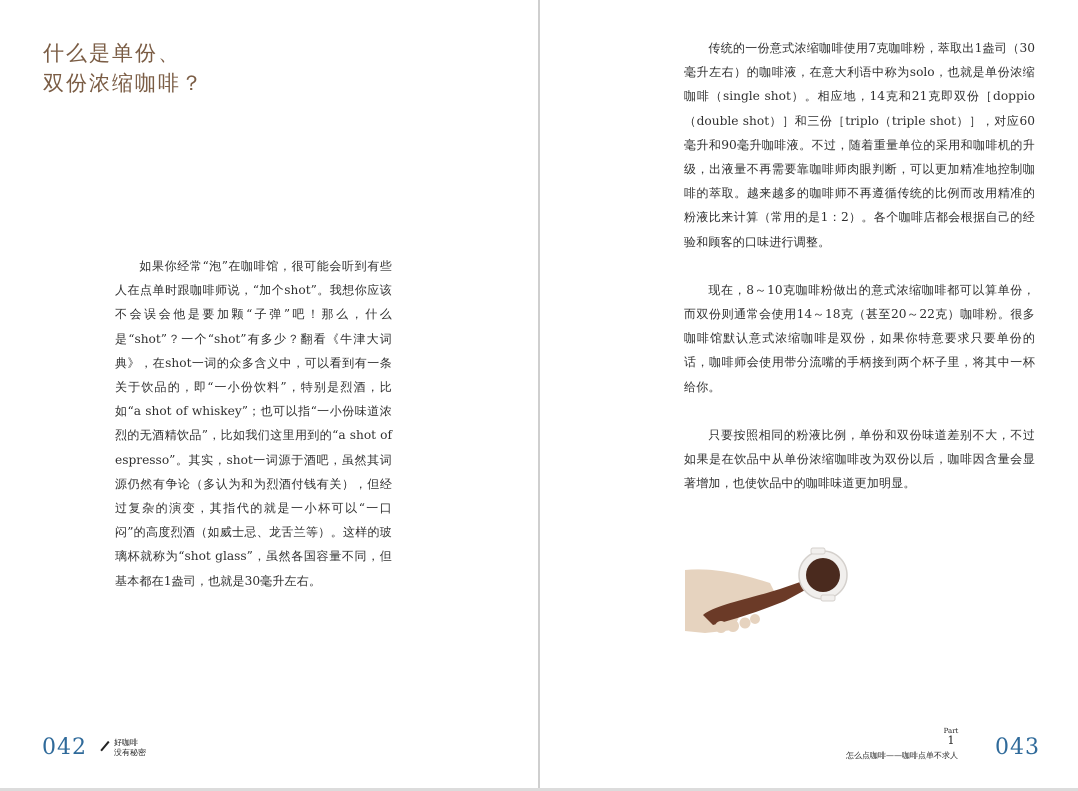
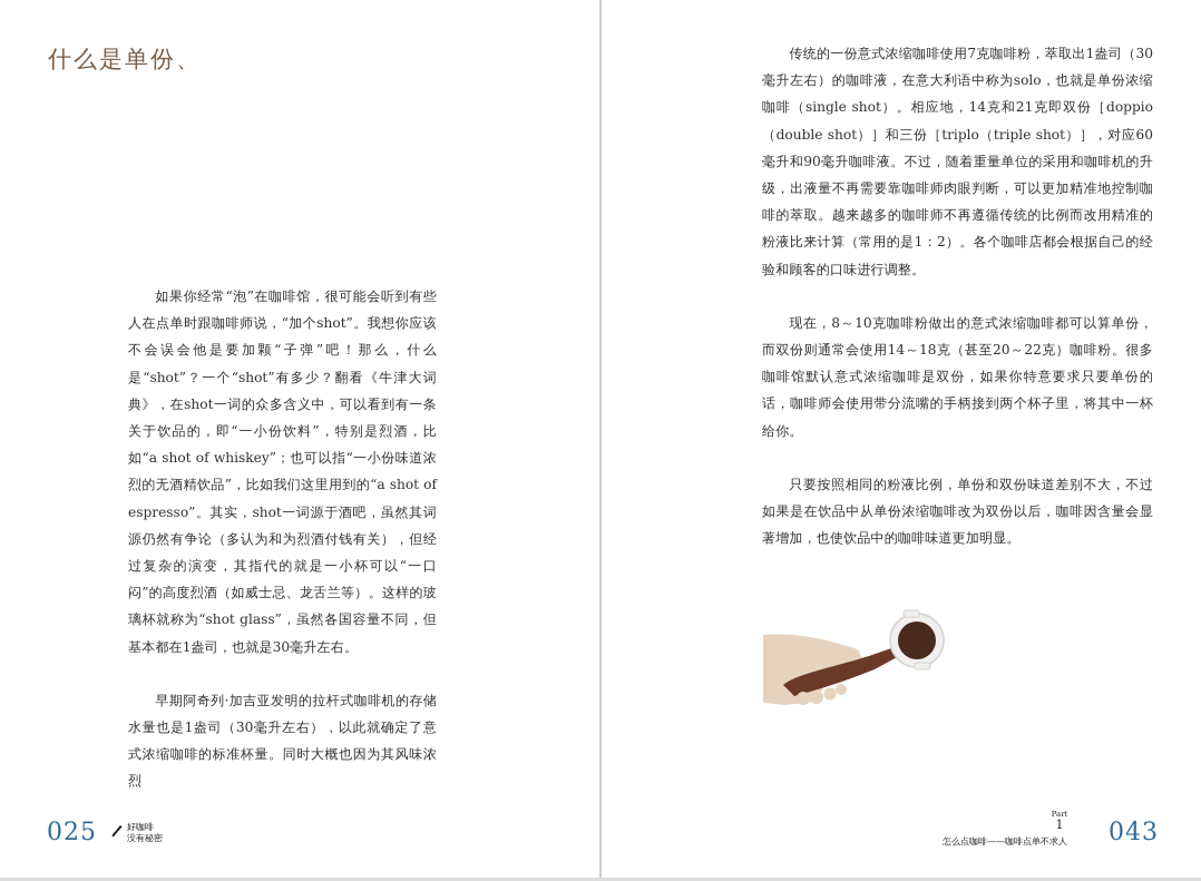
  什么是单份、
- 双份浓缩咖啡？
  如果你经常“泡”在咖啡馆，很可能会听到有些人在点单时跟咖啡师说，“加个shot”。我想你应该不会误会他是要加颗“子弹”吧！那么，什么是“shot”？一个“shot”有多少？翻看《牛津大词典》，在shot一词的众多含义中，可以看到有一条关于饮品的，即“一小份饮料”，特别是烈酒，比如“a shot of whiskey”；也可以指“一小份味道浓烈的无酒精饮品”，比如我们这里用到的“a shot of espresso”。其实，shot一词源于酒吧，虽然其词源仍然有争论（多认为和为烈酒付钱有关），但经过复杂的演变，其指代的就是一小杯可以“一口闷”的高度烈酒（如威士忌、龙舌兰等）。这样的玻璃杯就称为“shot glass”，虽然各国容量不同，但基本都在1盎司，也就是30毫升左右。
+ 早期阿奇列·加吉亚发明的拉杆式咖啡机的存储水量也是1盎司（30毫升左右），以此就确定了意式浓缩咖啡的标准杯量。同时大概也因为其风味浓烈
- 042
+ 025
  好咖啡
  没有秘密
  传统的一份意式浓缩咖啡使用7克咖啡粉，萃取出1盎司（30毫升左右）的咖啡液，在意大利语中称为solo，也就是单份浓缩咖啡（single shot）。相应地，14克和21克即双份［doppio（double shot）］和三份［triplo（triple shot）］，对应60毫升和90毫升咖啡液。不过，随着重量单位的采用和咖啡机的升级，出液量不再需要靠咖啡师肉眼判断，可以更加精准地控制咖啡的萃取。越来越多的咖啡师不再遵循传统的比例而改用精准的粉液比来计算（常用的是1：2）。各个咖啡店都会根据自己的经验和顾客的口味进行调整。
  现在，8～10克咖啡粉做出的意式浓缩咖啡都可以算单份，而双份则通常会使用14～18克（甚至20～22克）咖啡粉。很多咖啡馆默认意式浓缩咖啡是双份，如果你特意要求只要单份的话，咖啡师会使用带分流嘴的手柄接到两个杯子里，将其中一杯给你。
  只要按照相同的粉液比例，单份和双份味道差别不大，不过如果是在饮品中从单份浓缩咖啡改为双份以后，咖啡因含量会显著增加，也使饮品中的咖啡味道更加明显。
  Part
  1
  怎么点咖啡——咖啡点单不求人
  043
